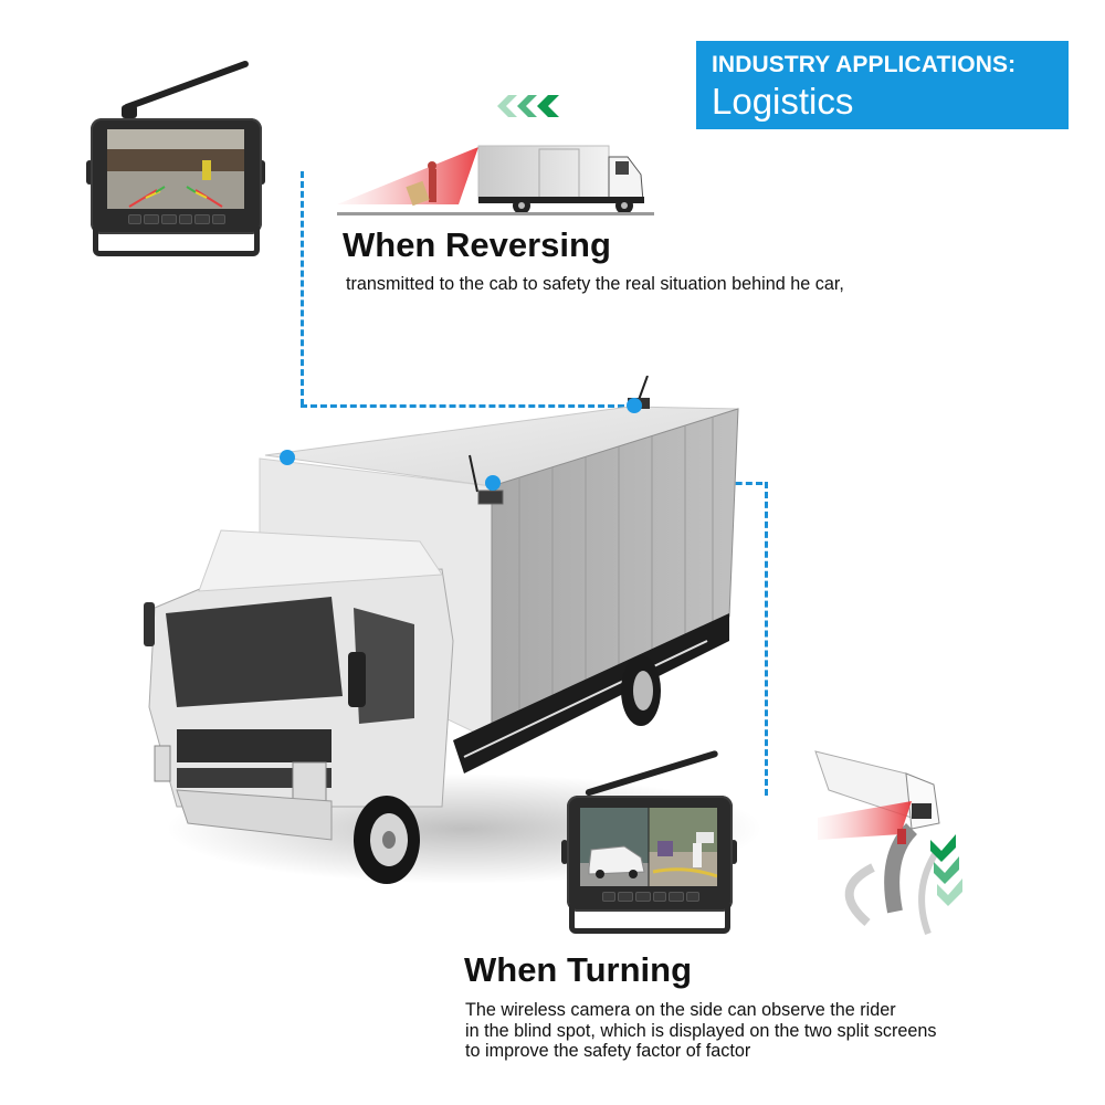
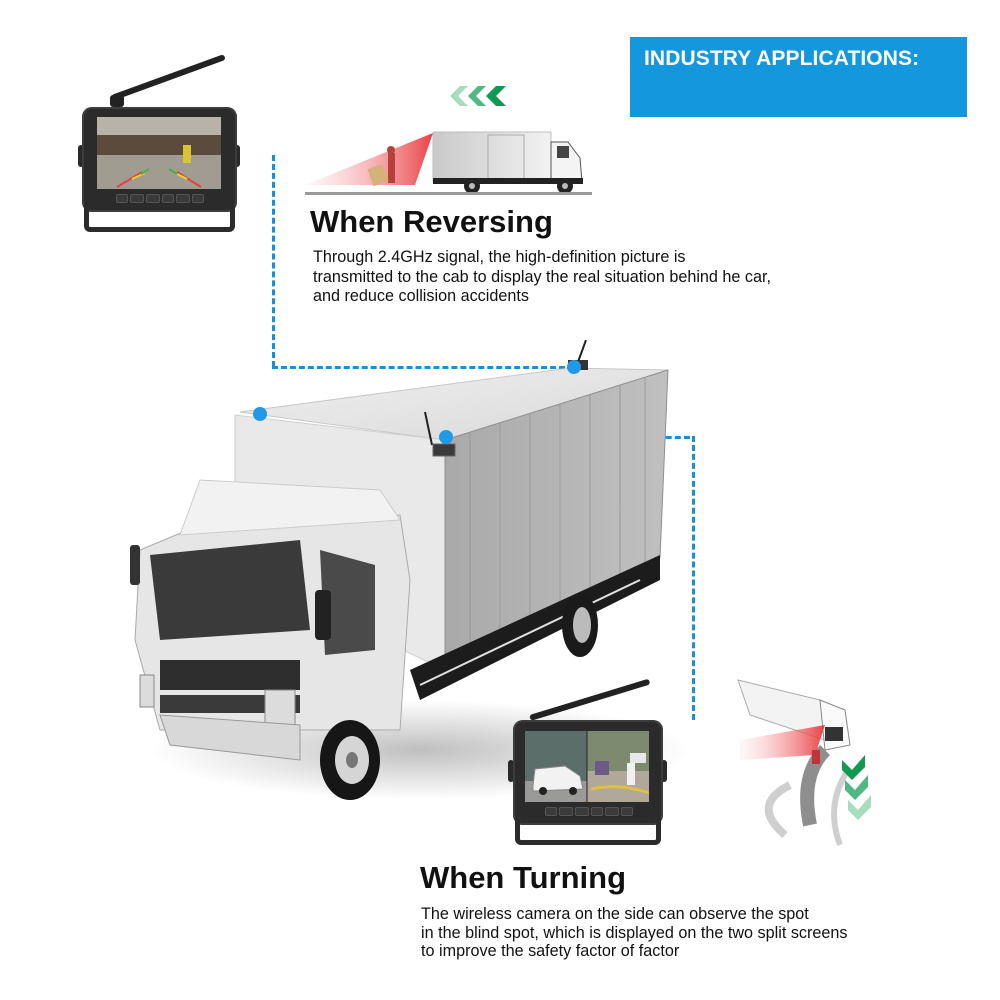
  INDUSTRY APPLICATIONS:
- Logistics
  When Reversing
+ Through 2.4GHz signal, the high-definition picture is
- transmitted to the cab to safety the real situation behind he car,
+ transmitted to the cab to display the real situation behind he car,
+ and reduce collision accidents
  When Turning
- The wireless camera on the side can observe the rider
+ The wireless camera on the side can observe the spot
  in the blind spot, which is displayed on the two split screens
  to improve the safety factor of factor
